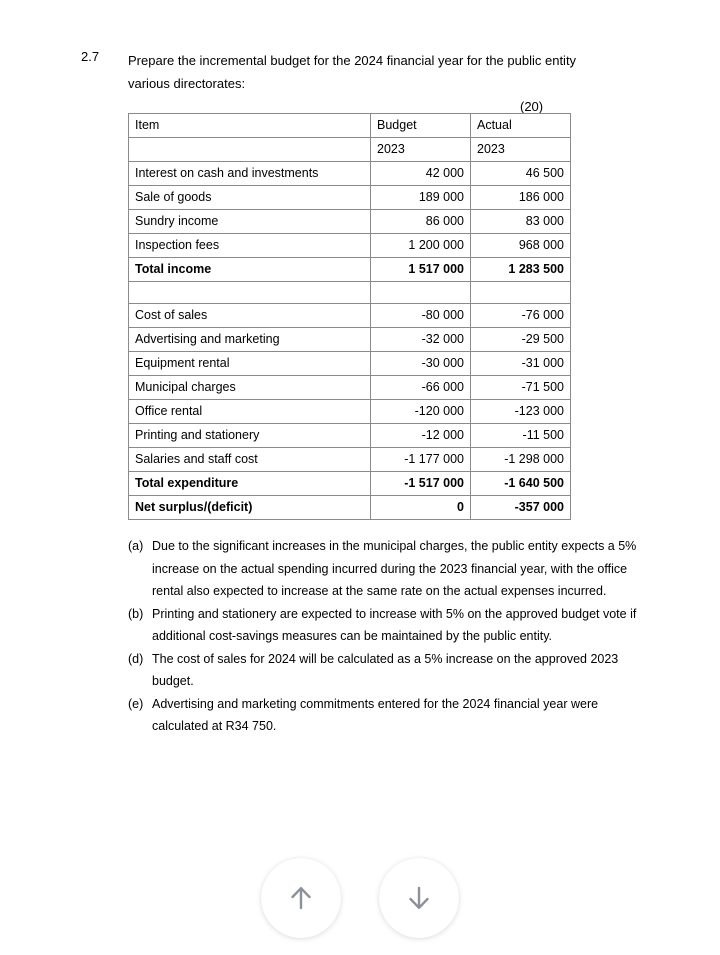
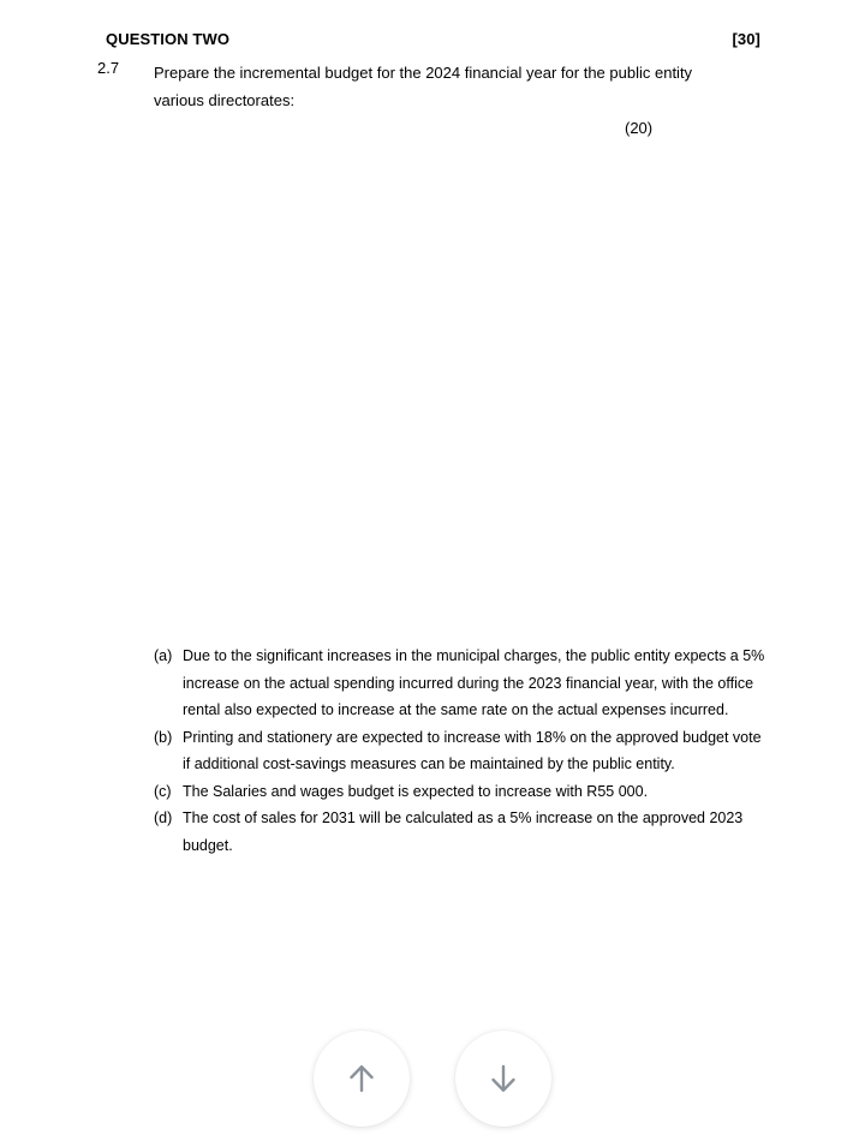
+ QUESTION TWO
+ [30]
  2.7
  Prepare the incremental budget for the 2024 financial year for the public entity
  various directorates:
  (20)
- Item	Budget	Actual
- 	2023	2023
- Interest on cash and investments	42 000	46 500
- Sale of goods	189 000	186 000
- Sundry income	86 000	83 000
- Inspection fees	1 200 000	968 000
- Total income	1 517 000	1 283 500
- Cost of sales	-80 000	-76 000
- Advertising and marketing	-32 000	-29 500
- Equipment rental	-30 000	-31 000
- Municipal charges	-66 000	-71 500
- Office rental	-120 000	-123 000
- Printing and stationery	-12 000	-11 500
- Salaries and staff cost	-1 177 000	-1 298 000
- Total expenditure	-1 517 000	-1 640 500
- Net surplus/(deficit)	0	-357 000
  (a)
  Due to the significant increases in the municipal charges, the public entity expects a 5% increase on the actual spending incurred during the 2023 financial year, with the office rental also expected to increase at the same rate on the actual expenses incurred.
  (b)
- Printing and stationery are expected to increase with 5% on the approved budget vote if additional cost-savings measures can be maintained by the public entity.
+ Printing and stationery are expected to increase with 18% on the approved budget vote if additional cost-savings measures can be maintained by the public entity.
+ (c)
+ The Salaries and wages budget is expected to increase with R55 000.
  (d)
- The cost of sales for 2024 will be calculated as a 5% increase on the approved 2023 budget.
+ The cost of sales for 2031 will be calculated as a 5% increase on the approved 2023 budget.
- (e)
- Advertising and marketing commitments entered for the 2024 financial year were calculated at R34 750.
